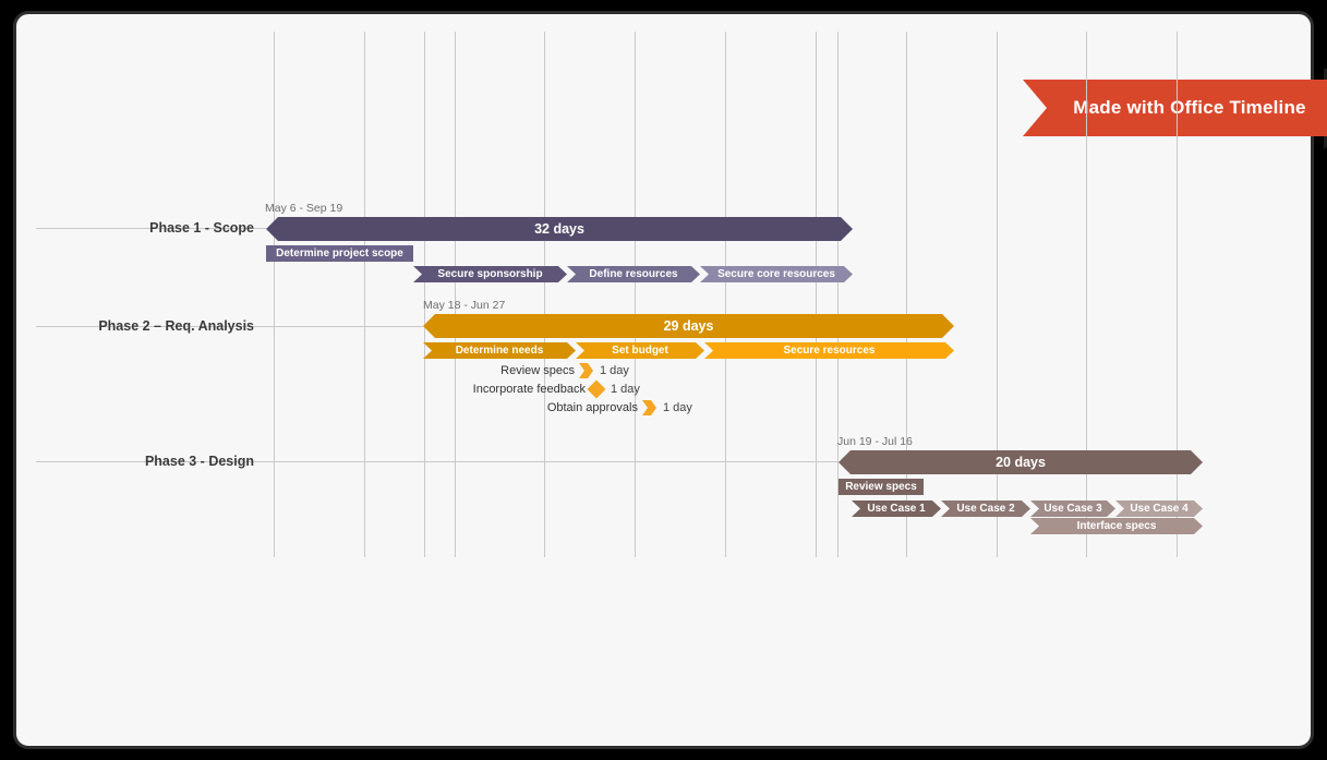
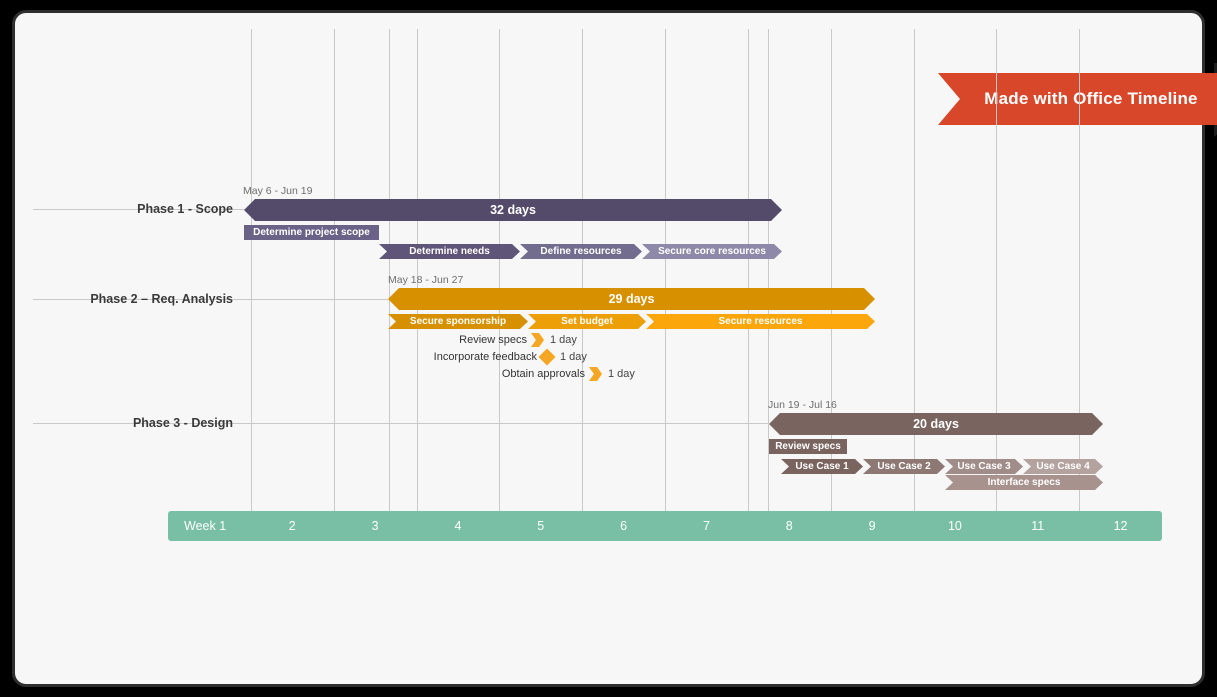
  Made withffice Timeline
  Phase 1 - Scope
- May 6 - Sep 19
+ May 6 - Jun 19
  32 days
  Determine project scope
- Secure sponsorship
+ Determine needs
  Define resources
  Secure core resources
  Phase 2 – Req. Analysis
  May 18 - Jun 27
  29 days
- Determine needs
+ Secure sponsorship
  Set budget
  Secure resources
  Review specs
  1 day
  Incorporate feedback
  1 day
  Obtain approvals
  1 day
  Phase 3 - Design
  Jun 19 - Jul 16
  20 days
  Review specs
  Use Case 1
  Use Case 2
  Use Case 3
  Use Case 4
  Interface specs
+ Week 1
+ 2
+ 3
+ 4
+ 5
+ 6
+ 7
+ 8
+ 9
+ 10
+ 11
+ 12
